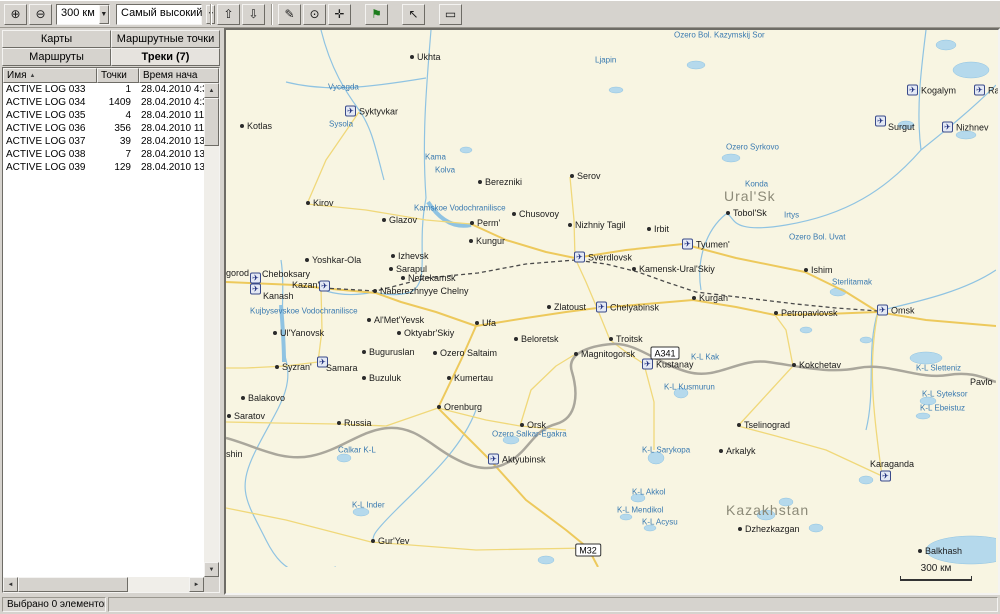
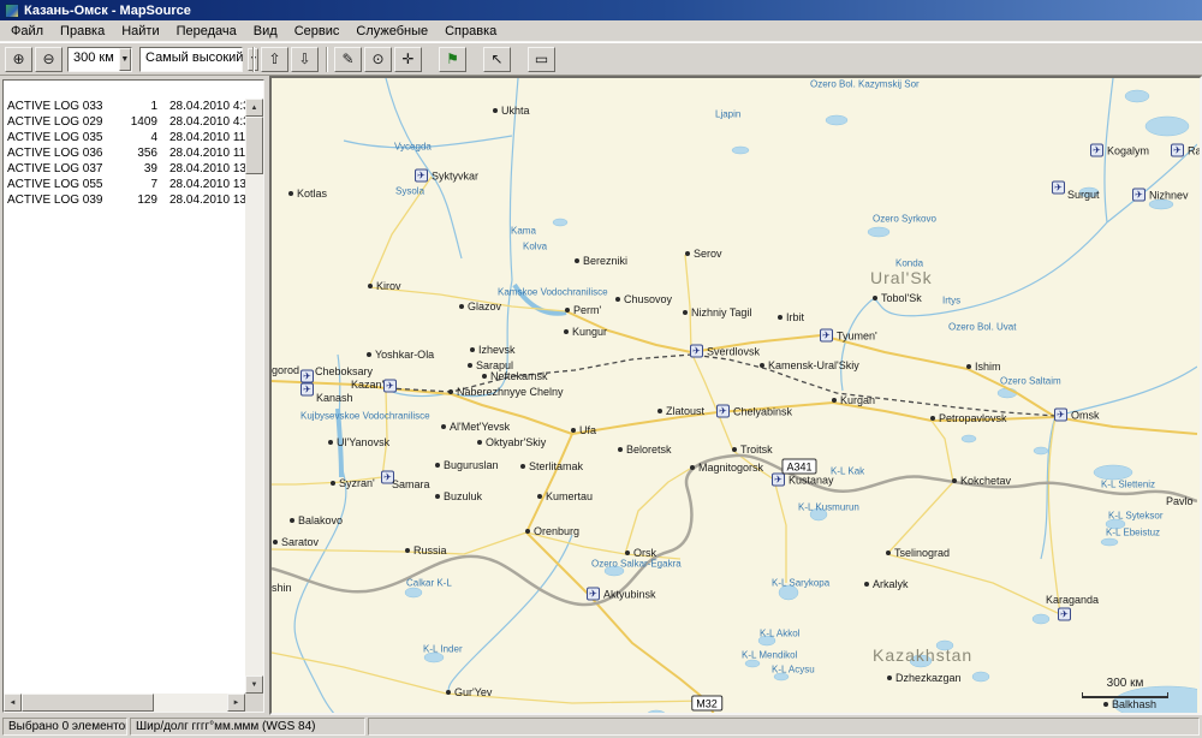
+ Казань-Омск - MapSource
+ Файл
+ Правка
+ Найти
+ Передача
+ Вид
+ Сервис
+ Служебные
+ Справка
  ⊕
  ⊖
  300 км
  Самый высокий
  ⇧
  ⇩
  ✎
  ⊙
  ✛
  ⚑
  ↖
  ▭
- Карты
- Маршрутные точки
- Маршруты
- Треки (7)
- Имя
- Точки
- Время нача
  ACTIVE LOG 033
  1
  28.04.2010 4:
- ACTIVE LOG 034
+ ACTIVE LOG 029
  1409
  28.04.2010 4:
  ACTIVE LOG 035
  4
  28.04.2010 11
  ACTIVE LOG 036
  356
  28.04.2010 11
  ACTIVE LOG 037
  39
  28.04.2010 13
- ACTIVE LOG 038
+ ACTIVE LOG 055
  7
  28.04.2010 13
  ACTIVE LOG 039
  129
  28.04.2010 13
  Ukhta
  Kotlas
  Serov
  Berezniki
  Kirov
  Chusovoy
  Tobol'Sk
  Glazov
  Perm'
  Nizhniy Tagil
  Irbit
  Kungur
  Izhevsk
  Yoshkar-Ola
  Sarapul
  Kamensk-Ural'Skiy
  Ishim
  Neftekamsk
  Naberezhnyye Chelny
  Kurgan
  Zlatoust
  Petropavlovsk
  Al'Met'Yevsk
  Ufa
  Ul'Yanovsk
  Oktyabr'Skiy
  Beloretsk
  Troitsk
- Ozero Saltaim
+ Sterlitamak
  Buguruslan
  Magnitogorsk
  Syzran'
  Kokchetav
  Buzuluk
  Kumertau
  Balakovo
  Orenburg
  Saratov
  Russia
  Orsk
  Tselinograd
  Arkalyk
  Dzhezkazgan
  Gur'Yev
  Balkhash
  ✈
  Syktyvkar
  ✈
  Kogalym
  ✈
  Ra
  ✈
  ✈
  Nizhnev
  ✈
  Tyumen'
  ✈
  Sverdlovsk
  ✈
  ✈
  ✈
  ✈
  Chelyabinsk
  ✈
  Omsk
  ✈
  ✈
  Kustanay
  ✈
  Aktyubinsk
  ✈
  Surgut
  Cheboksary
  Kazan'
  Kanash
  Samara
  Karaganda
  gorod
  shin
  Pavlo
  Ozero Bol. Kazymskij Sor
  Ljapin
  Vycegda
  Sysola
  Ozero Syrkovo
  Kama
  Kolva
  Konda
  Kamskoe Vodochranilisce
  Irtys
  Ozero Bol. Uvat
- Sterlitamak
+ Ozero Saltaim
  Kujbysevskoe Vodochranilisce
  K-L Kak
  K-L Sletteniz
  K-L Kusmurun
  K-L Syteksor
  K-L Ebeistuz
  Ozero Salkar-Egakra
  Calkar K-L
  K-L Sarykopa
  K-L Akkol
  K-L Inder
  K-L Mendikol
  K-L Acysu
  Ural'Sk
  Kazakhstan
  A341
  M32
  300 км
  Выбрано 0 элементо
+ Шир/долг гггг°мм.ммм (WGS 84)
